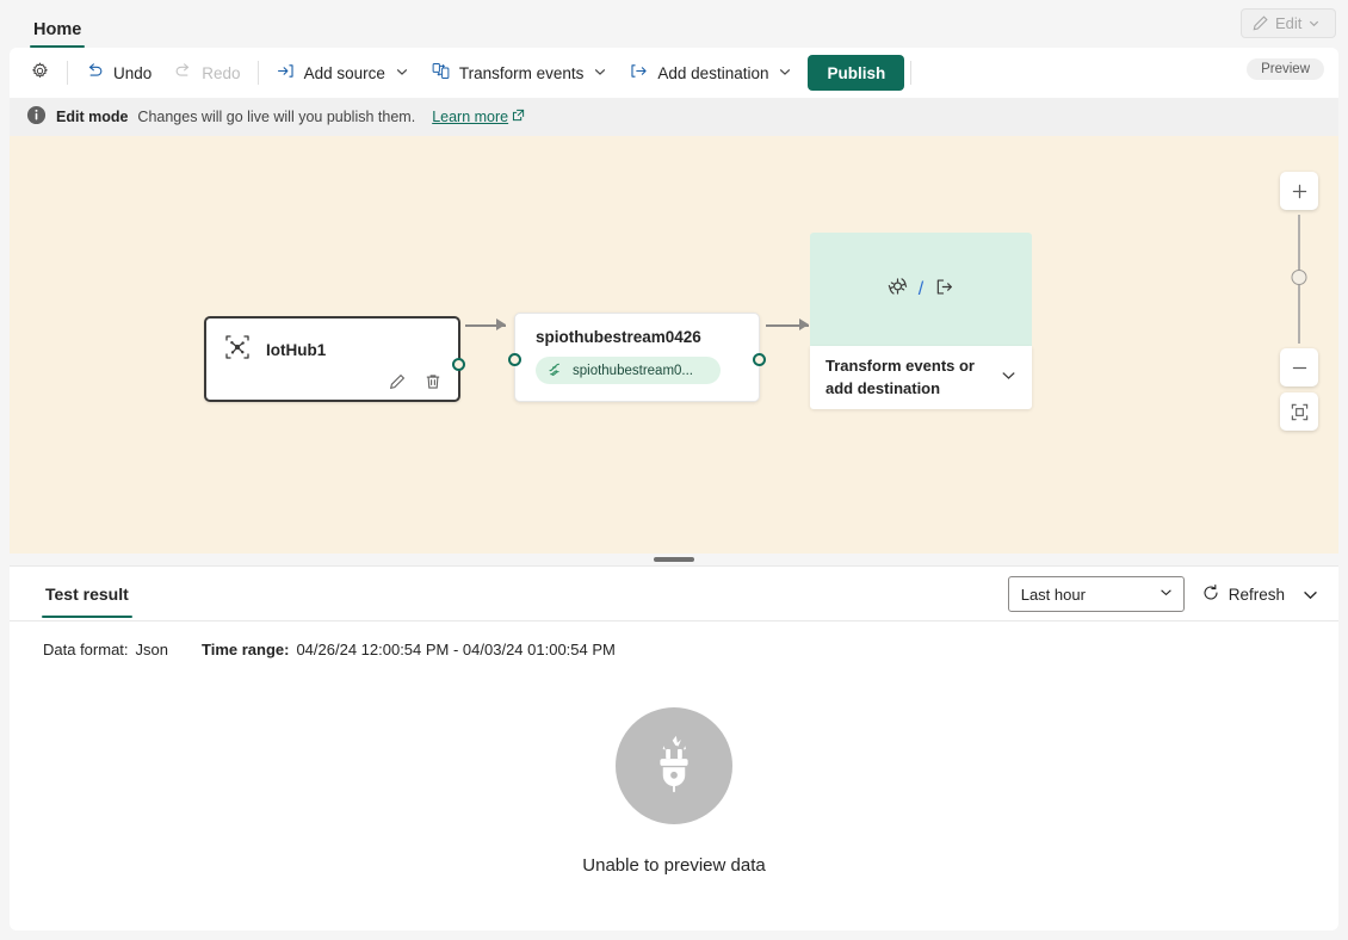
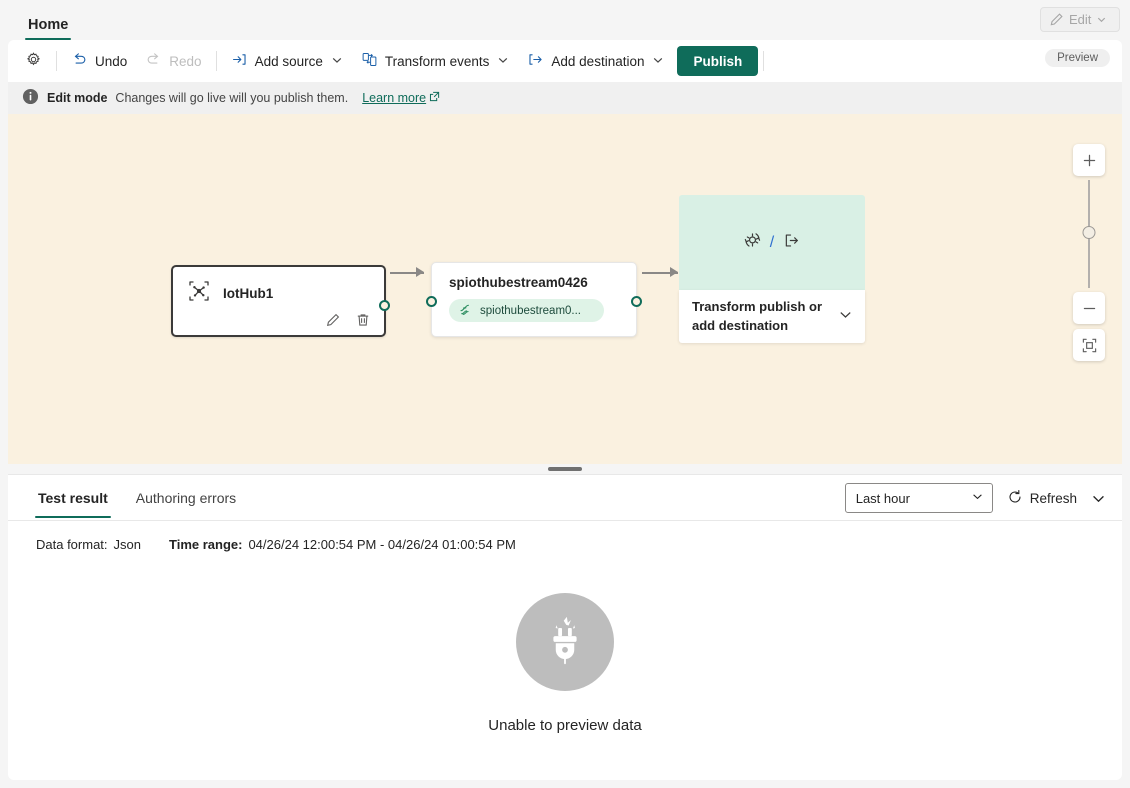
  Home
  Edit
  Undo
  Redo
  Add source
  Transform events
  Add destination
  Publish
  Preview
  Edit mode
  Changes will go live will you publish them.
  Learn more
  IotHub1
  spiothubestream0426
  spiothubestream0...
  /
- Transform events or add destination
+ Transform publish or add destination
  Test result
+ Authoring errors
  Last hour
  Refresh
  Data format:
  Json
  Time range:
- 04/26/24 12:00:54 PM - 04/03/24 01:00:54 PM
+ 04/26/24 12:00:54 PM - 04/26/24 01:00:54 PM
  Unable to preview data
